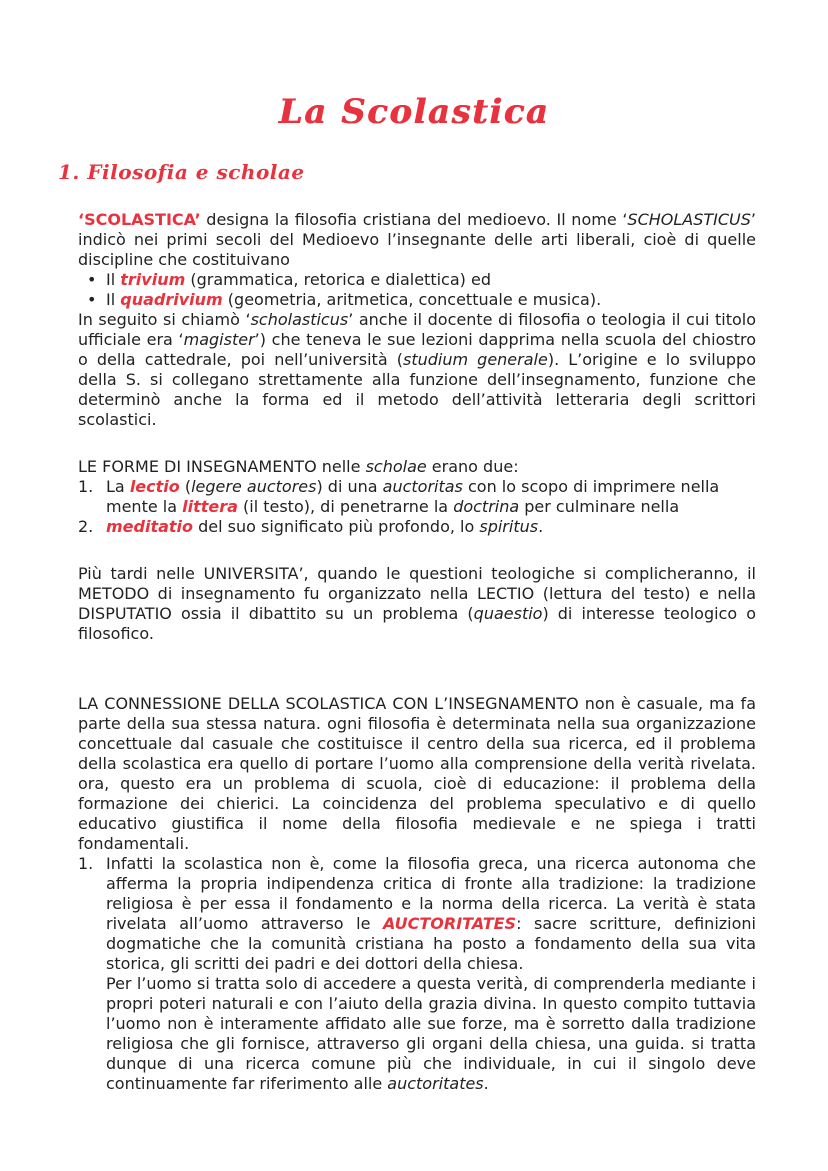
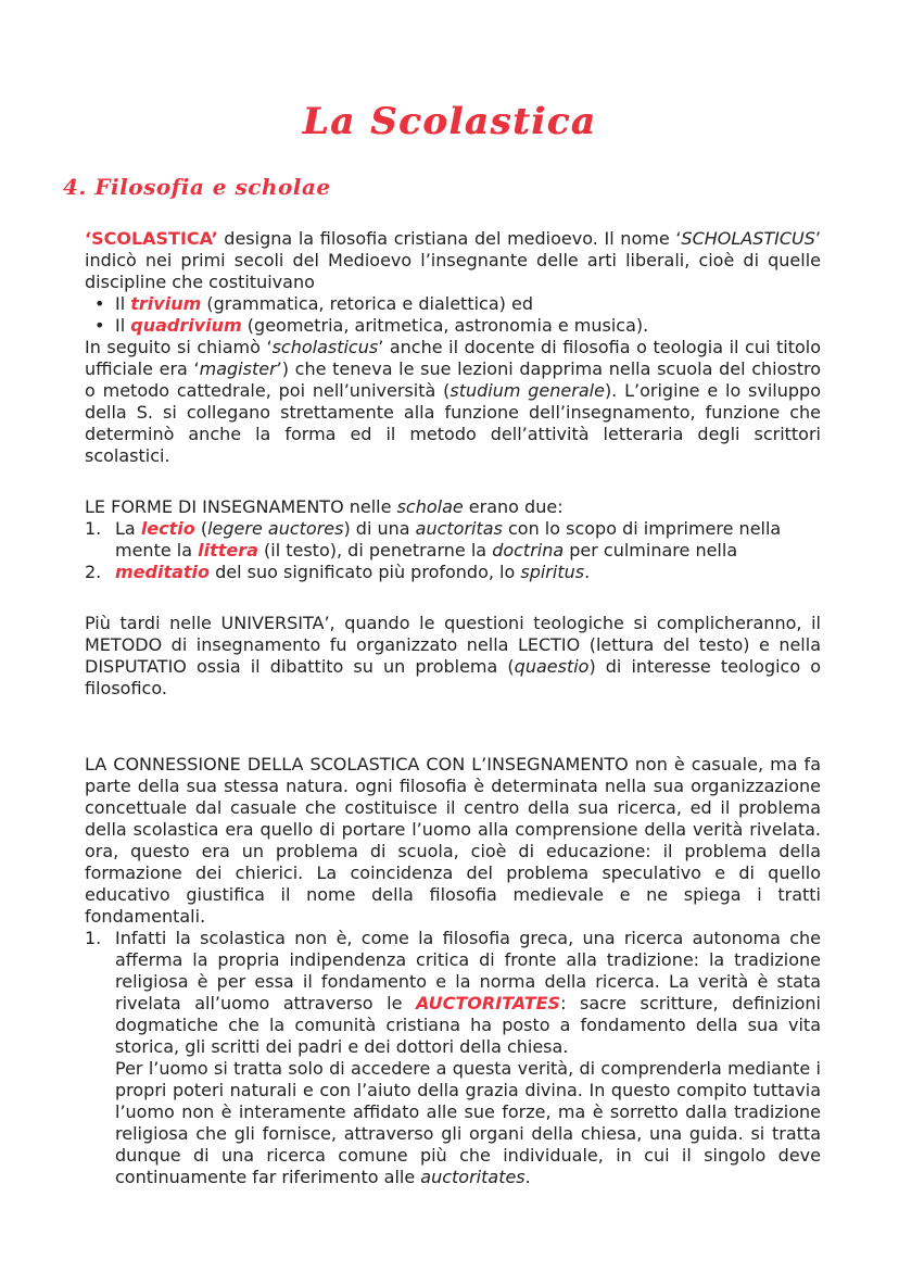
  La Scolastica
- 1. Filosofia e scholae
+ 4. Filosofia e scholae
  ‘SCOLASTICA’ designa la filosofia cristiana del medioevo. Il nome ‘SCHOLASTICUS’ indicò nei primi secoli del Medioevo l’insegnante delle arti liberali, cioè di quelle discipline che costituivano
  •
  Il trivium (grammatica, retorica e dialettica) ed
  •
- Il quadrivium (geometria, aritmetica, concettuale e musica).
+ Il quadrivium (geometria, aritmetica, astronomia e musica).
- In seguito si chiamò ‘scholasticus’ anche il docente di filosofia o teologia il cui titolo ufficiale era ‘magister’) che teneva le sue lezioni dapprima nella scuola del chiostro o della cattedrale, poi nell’università (studium generale). L’origine e lo sviluppo della S. si collegano strettamente alla funzione dell’insegnamento, funzione che determinò anche la forma ed il metodo dell’attività letteraria degli scrittori scolastici.
+ In seguito si chiamò ‘scholasticus’ anche il docente di filosofia o teologia il cui titolo ufficiale era ‘magister’) che teneva le sue lezioni dapprima nella scuola del chiostro o metodo cattedrale, poi nell’università (studium generale). L’origine e lo sviluppo della S. si collegano strettamente alla funzione dell’insegnamento, funzione che determinò anche la forma ed il metodo dell’attività letteraria degli scrittori scolastici.
  LE FORME DI INSEGNAMENTO nelle scholae erano due:
  1.
  La lectio (legere auctores) di una auctoritas con lo scopo di imprimere nella mente la littera (il testo), di penetrarne la doctrina per culminare nella
  2.
  meditatio del suo significato più profondo, lo spiritus.
  Più tardi nelle UNIVERSITA’, quando le questioni teologiche si complicheranno, il METODO di insegnamento fu organizzato nella LECTIO (lettura del testo) e nella DISPUTATIO ossia il dibattito su un problema (quaestio) di interesse teologico o filosofico.
  LA CONNESSIONE DELLA SCOLASTICA CON L’INSEGNAMENTO non è casuale, ma fa parte della sua stessa natura. ogni filosofia è determinata nella sua organizzazione concettuale dal casuale che costituisce il centro della sua ricerca, ed il problema della scolastica era quello di portare l’uomo alla comprensione della verità rivelata. ora, questo era un problema di scuola, cioè di educazione: il problema della formazione dei chierici. La coincidenza del problema speculativo e di quello educativo giustifica il nome della filosofia medievale e ne spiega i tratti fondamentali.
  1.
  Infatti la scolastica non è, come la filosofia greca, una ricerca autonoma che afferma la propria indipendenza critica di fronte alla tradizione: la tradizione religiosa è per essa il fondamento e la norma della ricerca. La verità è stata rivelata all’uomo attraverso le AUCTORITATES: sacre scritture, definizioni dogmatiche che la comunità cristiana ha posto a fondamento della sua vita storica, gli scritti dei padri e dei dottori della chiesa.
  Per l’uomo si tratta solo di accedere a questa verità, di comprenderla mediante i propri poteri naturali e con l’aiuto della grazia divina. In questo compito tuttavia l’uomo non è interamente affidato alle sue forze, ma è sorretto dalla tradizione religiosa che gli fornisce, attraverso gli organi della chiesa, una guida. si tratta dunque di una ricerca comune più che individuale, in cui il singolo deve continuamente far riferimento alle auctoritates.
